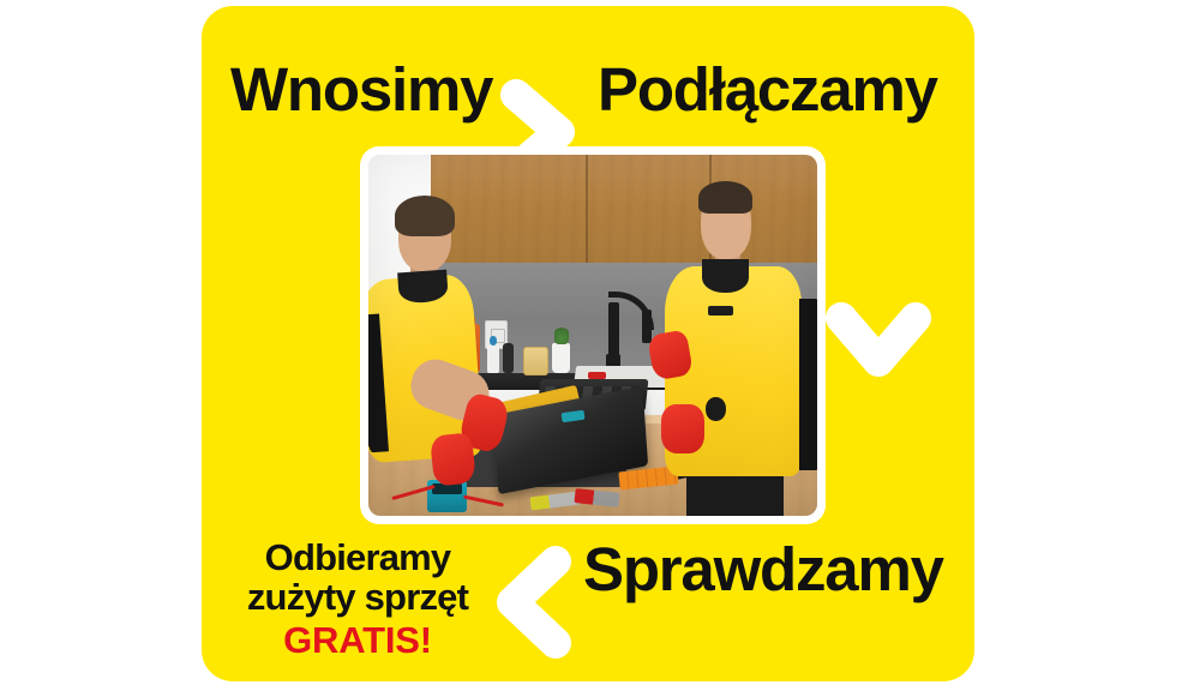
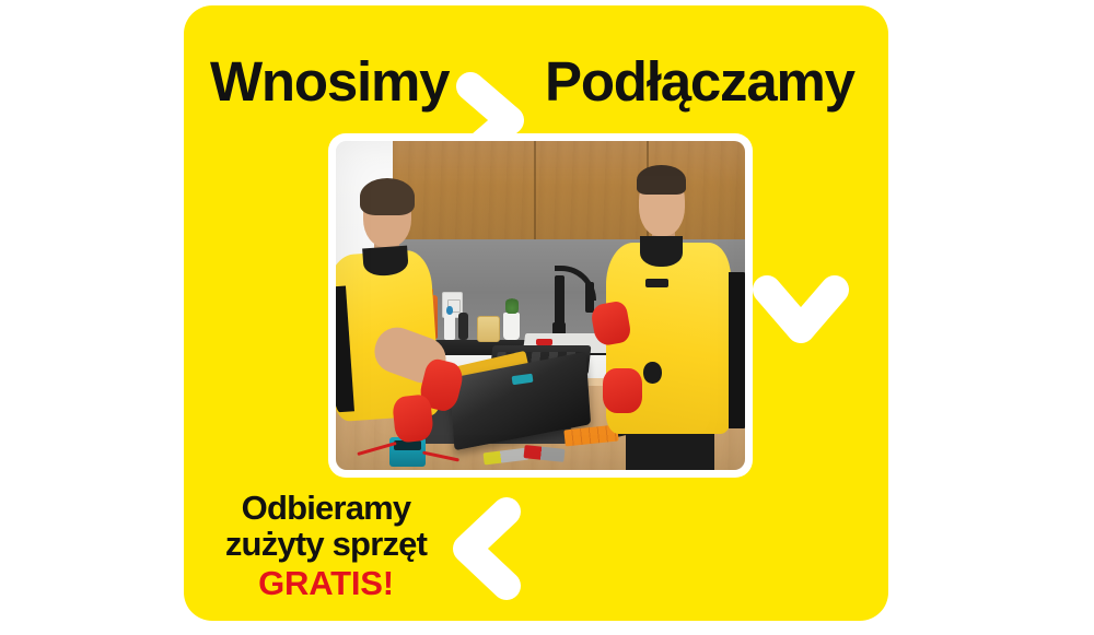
  Wnosimy
  Podłączamy
  Odbieramy
  zużyty sprzęt
  GRATIS!
- Sprawdzamy
